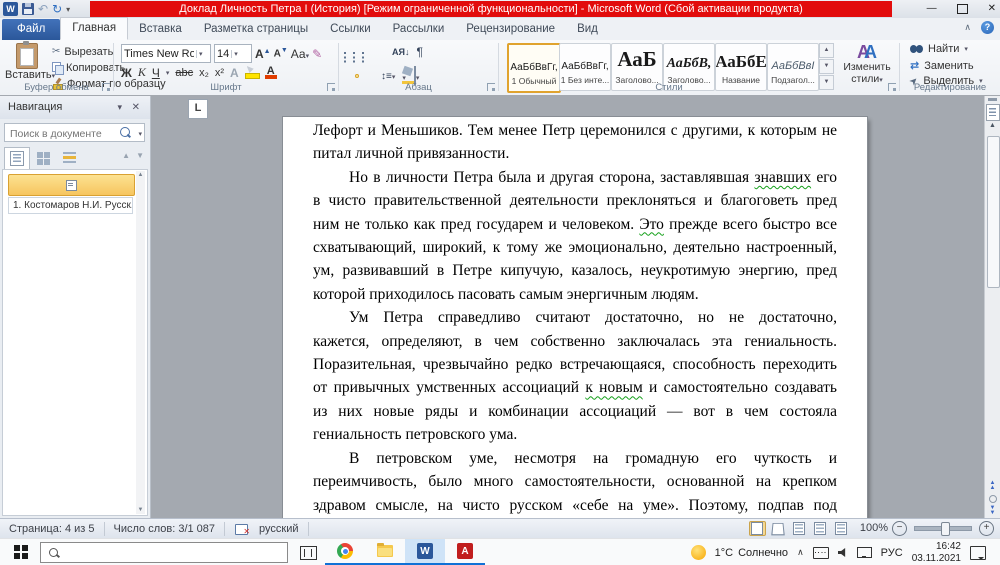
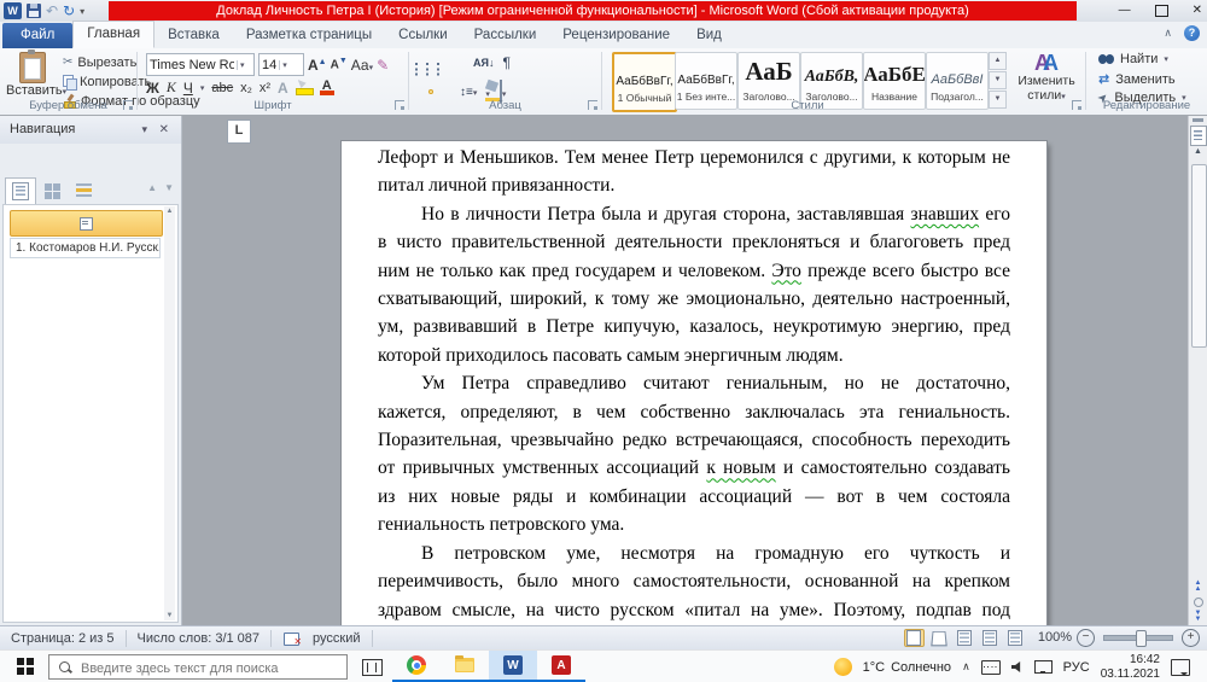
  W
  ↶
  ↻
  ▾
  Доклад Личность Петра I (История) [Режим ограниченной функциональности] - Microsoft Word (Сбой активации продукта)
  —
  ✕
  Файл
  Главная
  Вставка
  Разметка страницы
  Ссылки
  Рассылки
  Рецензирование
  Вид
  ∧
  ?
  Вставить
  ✂
  Вырезать
  Копировать
  Формао образцу
  Буфер обмена
  Times New Ro
  14
  ✎
  Ж
  К
  Ч
  abc
  x₂
  x²
  А
  А
  Шрифт
  АЯ↓
  ¶
  Абзац
  АаБбВвГг,
  1 Обычный
  АаБбВвГг,
  1 Без инте...
  АаБ
  Заголово...
  АаБбВ,
  Заголово...
  АаБбЕ
  Название
  АаБбВвІ
  Подзагол...
  АА
  Изменить
  стили
  Стили
  Найти
  ⇄
  Заменить
  Выделить
  Редактирование
  Навигация
  ▾
  ✕
- Поиск в документе
  ▲
  ▼
  1. Костомаров Н.И. Русск.
  L
  Лефорт и Меньшиков. Тем менее Петр церемонился с другими, к которым не
  питал личной привязанности.
  Но в личности Петра была и другая сторона, заставлявшая знавших его
  в чисто правительственной деятельности преклоняться и благоговеть пред
  ним не только как пред государем и человеком. Это прежде всего быстро все
  схватывающий, широкий, к тому же эмоционально, деятельно настроенный,
  ум, развивавший в Петре кипучую, казалось, неукротимую энергию, пред
  которой приходилось пасовать самым энергичным людям.
- Ум Петра справедливо считают достаточно, но не достаточно,
+ Ум Петра справедливо считают гениальным, но не достаточно,
  кажется, определяют, в чем собственно заключалась эта гениальность.
  Поразительная, чрезвычайно редко встречающаяся, способность переходить
  от привычных умственных ассоциаций к новым и самостоятельно создавать
  из них новые ряды и комбинации ассоциаций — вот в чем состояла
  гениальность петровского ума.
  В петровском уме, несмотря на громадную его чуткость и
  переимчивость, было много самостоятельности, основанной на крепком
- здравом смысле, на чисто русском «себе на уме». Поэтому, подпав под
+ здравом смысле, на чисто русском «питал на уме». Поэтому, подпав под
- Страница: 4 из 5
+ Страница: 2 из 5
  Число слов: 3/1 087
  русский
  100%
  −
  +
+ Введите здесь текст для поиска
  W
  A
  1°C
  Солнечно
  ∧
  РУС
  16:42
  03.11.2021
